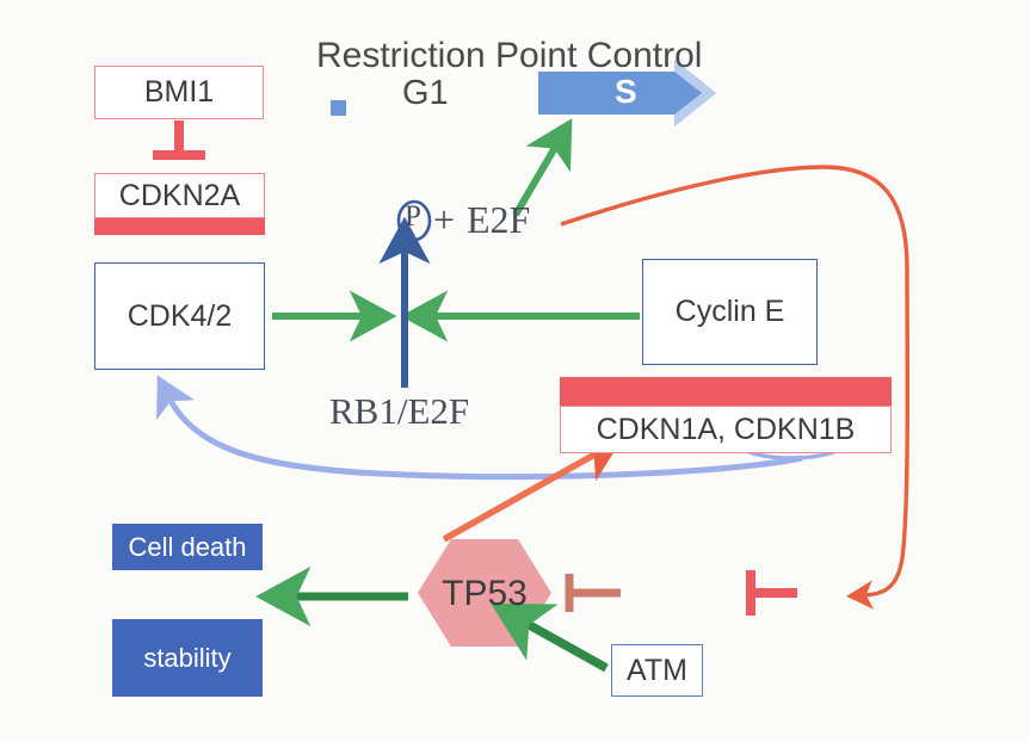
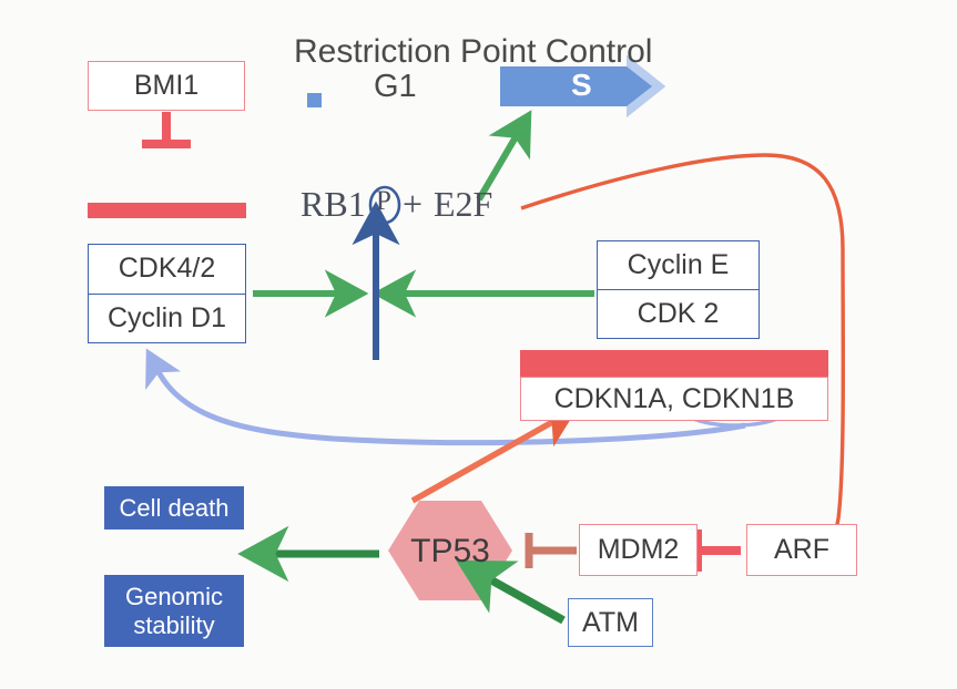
  Restriction Point Control
  G1
  S
  BMI1
- CDKN2A
  CDK4/2
+ Cyclin D1
+ RB1
  P
  +
  E2F
- RB1/E2F
  Cyclin E
+ CDK 2
  CDKN1A, CDKN1B
  TP53
+ MDM2
+ ARF
  ATM
  Cell death
+ Genomic
  stability
